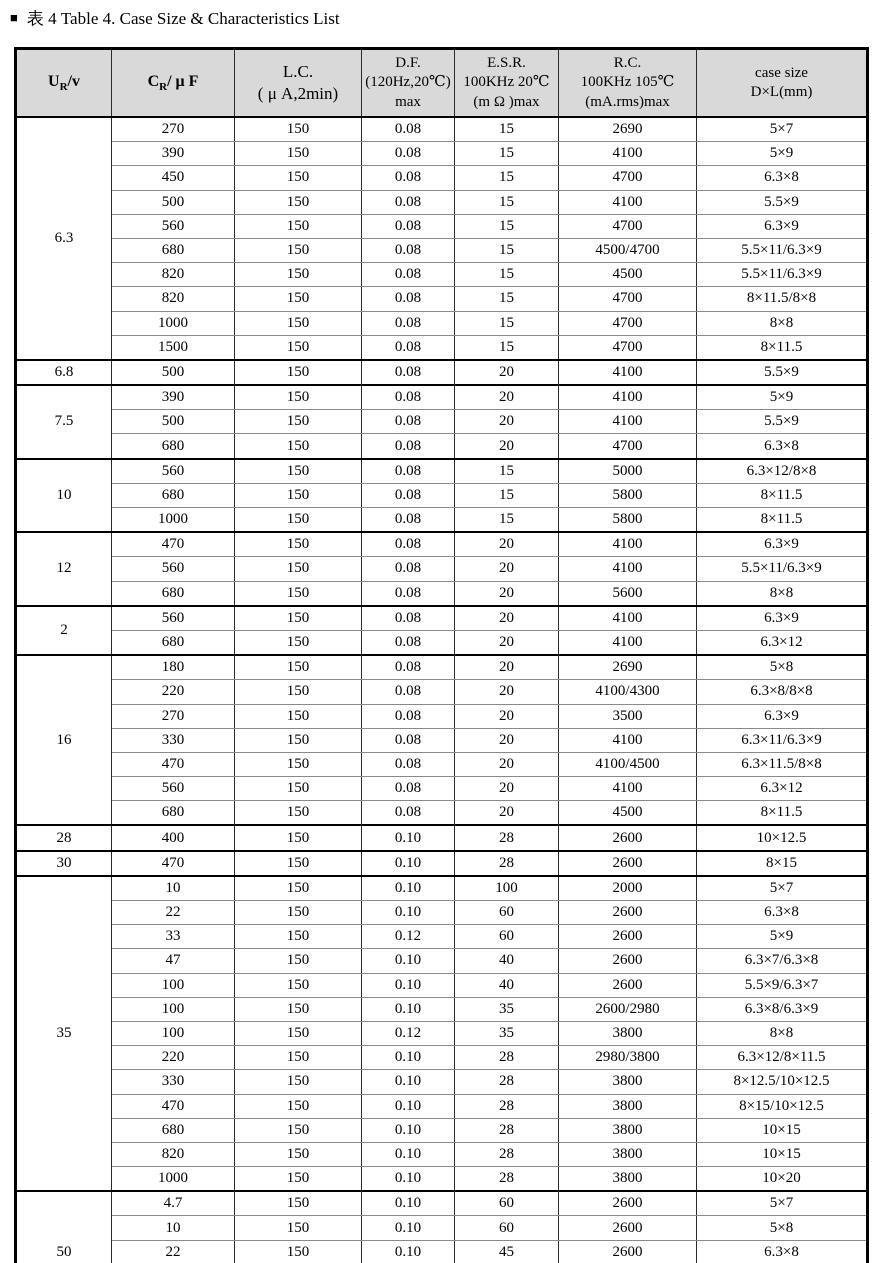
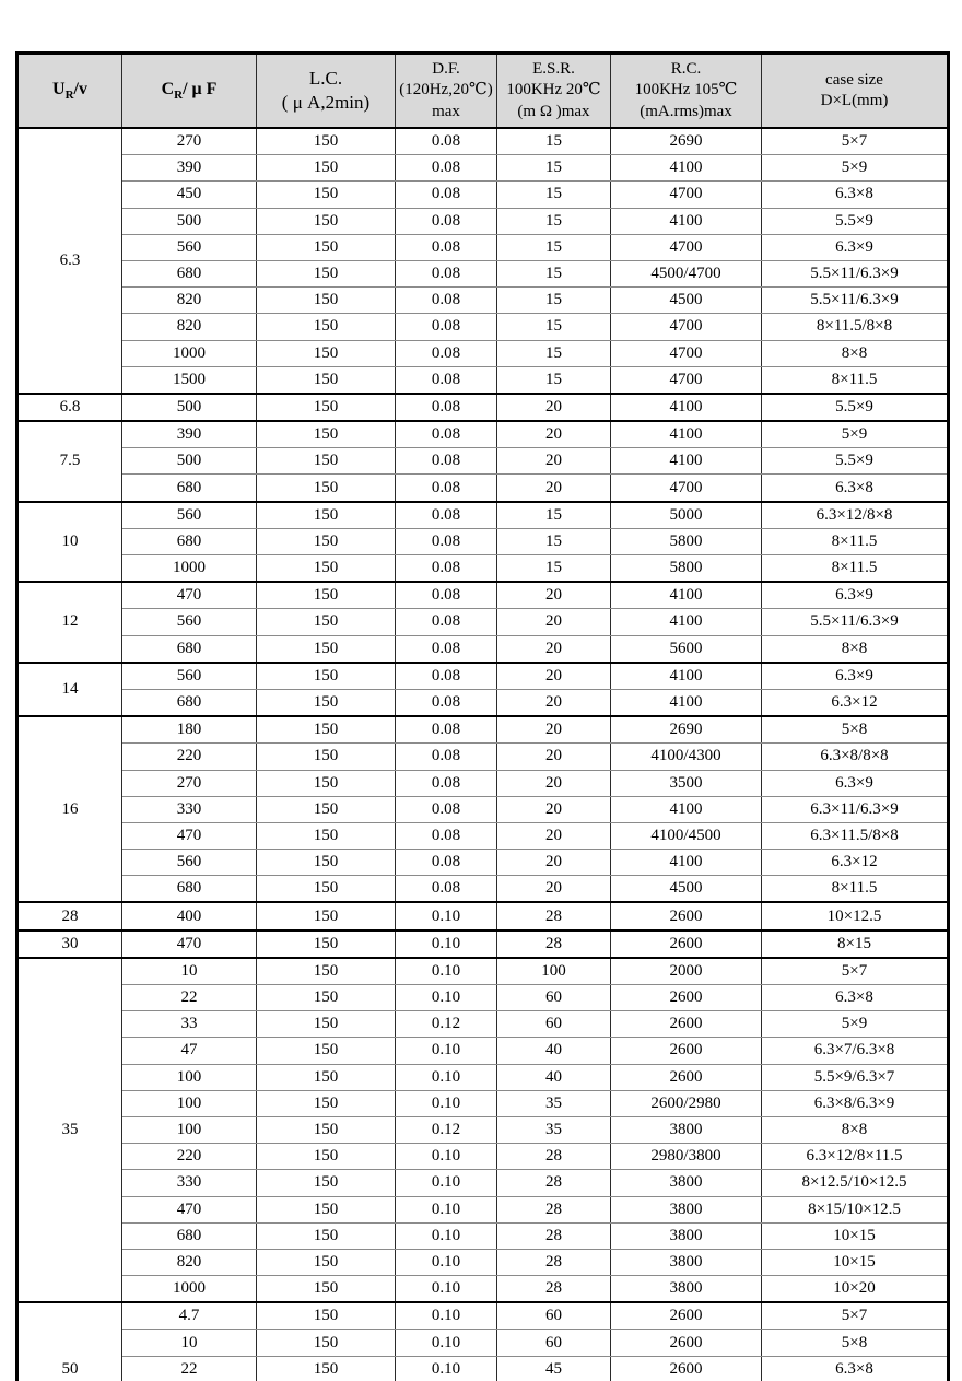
- ■ 表 4 Table 4. Case Size & Characteristics List
  UR/v	CR/ μ F	L.C. ( μ A,2min)	D.F. (120Hz,20℃) max	E.S.R. 100KHz 20℃ (m Ω )max	R.C. 100KHz 105℃ (mA.rms)max	case size D×L(mm)
  6.3	270	150	0.08	15	2690	5×7
  390	150	0.08	15	4100	5×9
  450	150	0.08	15	4700	6.3×8
  500	150	0.08	15	4100	5.5×9
  560	150	0.08	15	4700	6.3×9
  680	150	0.08	15	4500/4700	5.5×11/6.3×9
  820	150	0.08	15	4500	5.5×11/6.3×9
  820	150	0.08	15	4700	8×11.5/8×8
  1000	150	0.08	15	4700	8×8
  1500	150	0.08	15	4700	8×11.5
  6.8	500	150	0.08	20	4100	5.5×9
  7.5	390	150	0.08	20	4100	5×9
  500	150	0.08	20	4100	5.5×9
  680	150	0.08	20	4700	6.3×8
  10	560	150	0.08	15	5000	6.3×12/8×8
  680	150	0.08	15	5800	8×11.5
  1000	150	0.08	15	5800	8×11.5
  12	470	150	0.08	20	4100	6.3×9
  560	150	0.08	20	4100	5.5×11/6.3×9
  680	150	0.08	20	5600	8×8
- 2	560	150	0.08	20	4100	6.3×9
+ 14	560	150	0.08	20	4100	6.3×9
  680	150	0.08	20	4100	6.3×12
  16	180	150	0.08	20	2690	5×8
  220	150	0.08	20	4100/4300	6.3×8/8×8
  270	150	0.08	20	3500	6.3×9
  330	150	0.08	20	4100	6.3×11/6.3×9
  470	150	0.08	20	4100/4500	6.3×11.5/8×8
  560	150	0.08	20	4100	6.3×12
  680	150	0.08	20	4500	8×11.5
  28	400	150	0.10	28	2600	10×12.5
  30	470	150	0.10	28	2600	8×15
  35	10	150	0.10	100	2000	5×7
  22	150	0.10	60	2600	6.3×8
  33	150	0.12	60	2600	5×9
  47	150	0.10	40	2600	6.3×7/6.3×8
  100	150	0.10	40	2600	5.5×9/6.3×7
  100	150	0.10	35	2600/2980	6.3×8/6.3×9
  100	150	0.12	35	3800	8×8
  220	150	0.10	28	2980/3800	6.3×12/8×11.5
  330	150	0.10	28	3800	8×12.5/10×12.5
  470	150	0.10	28	3800	8×15/10×12.5
  680	150	0.10	28	3800	10×15
  820	150	0.10	28	3800	10×15
  1000	150	0.10	28	3800	10×20
  50	4.7	150	0.10	60	2600	5×7
  10	150	0.10	60	2600	5×8
  22	150	0.10	45	2600	6.3×8
